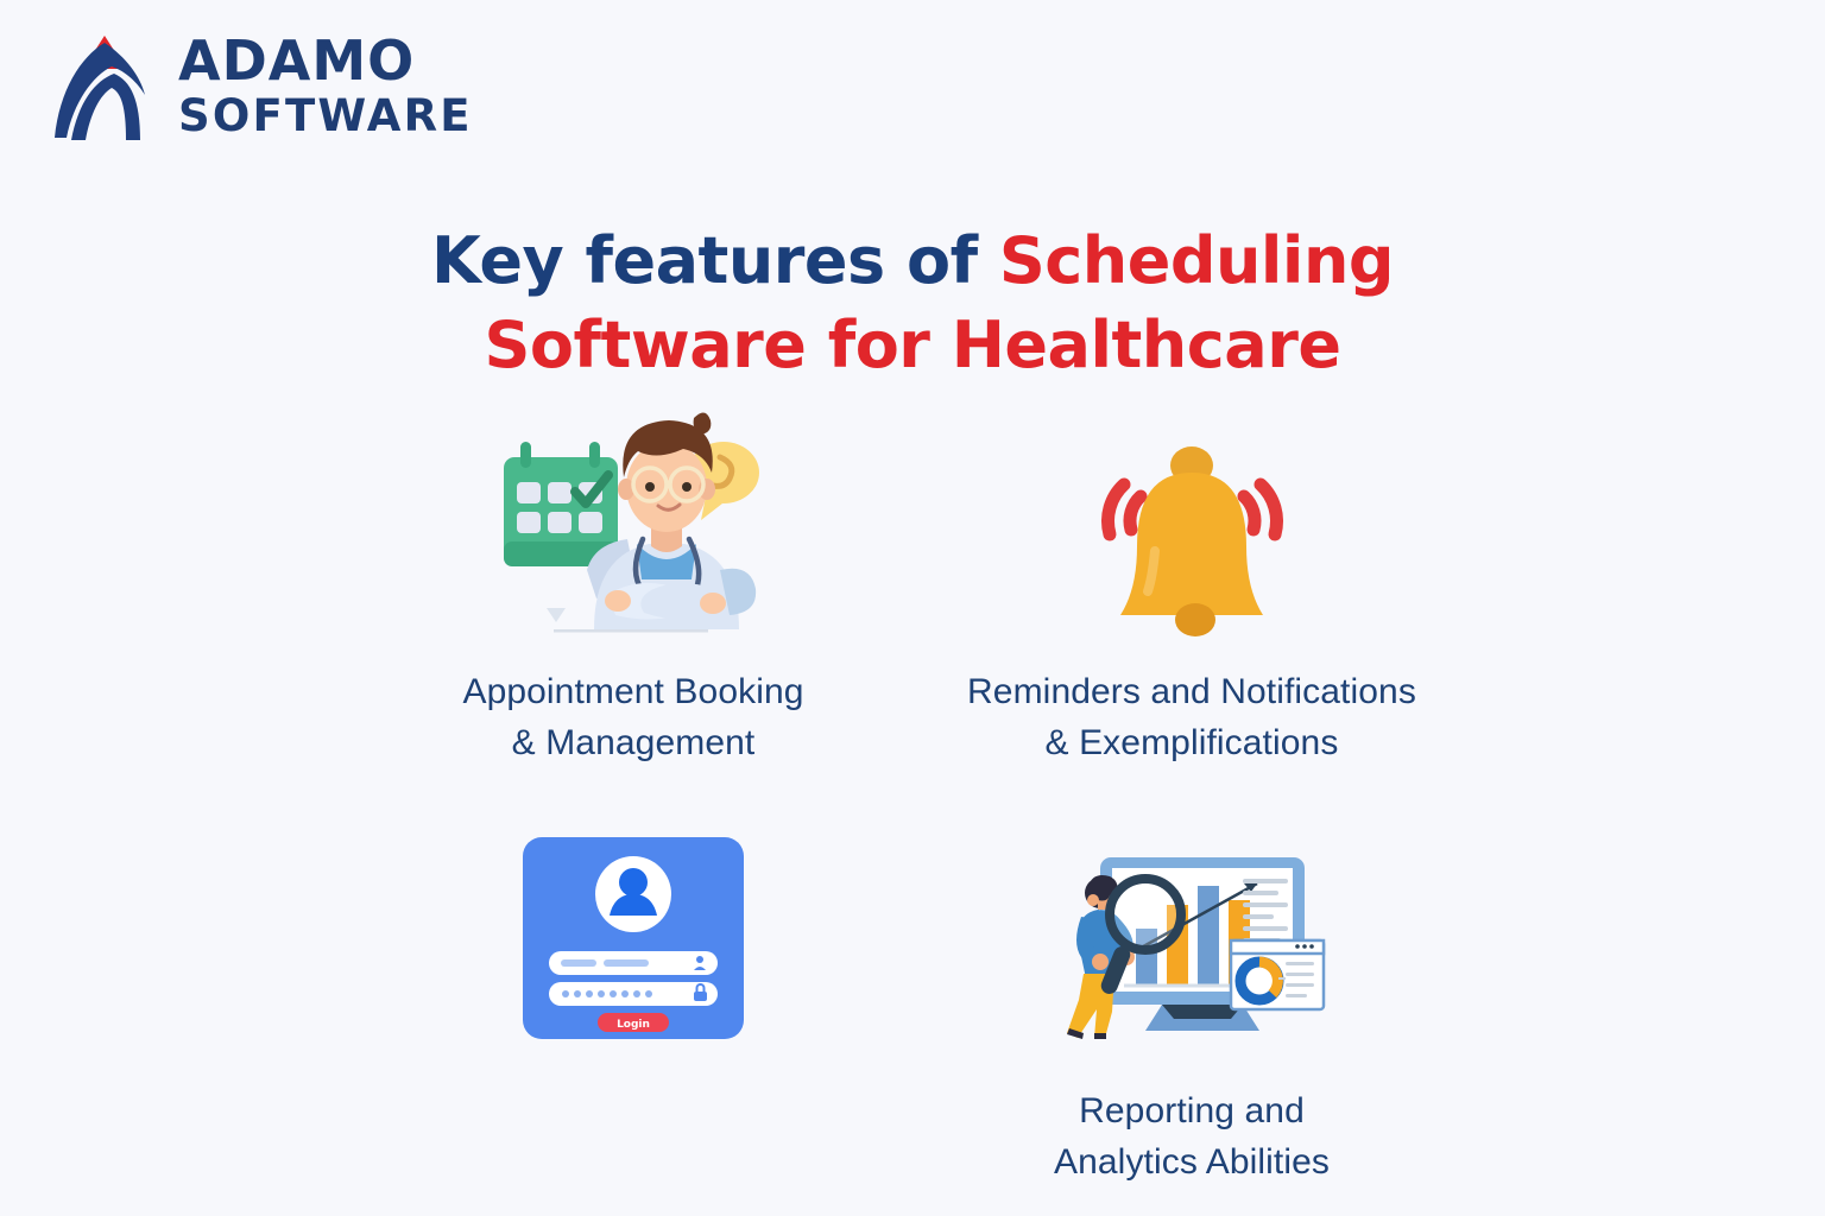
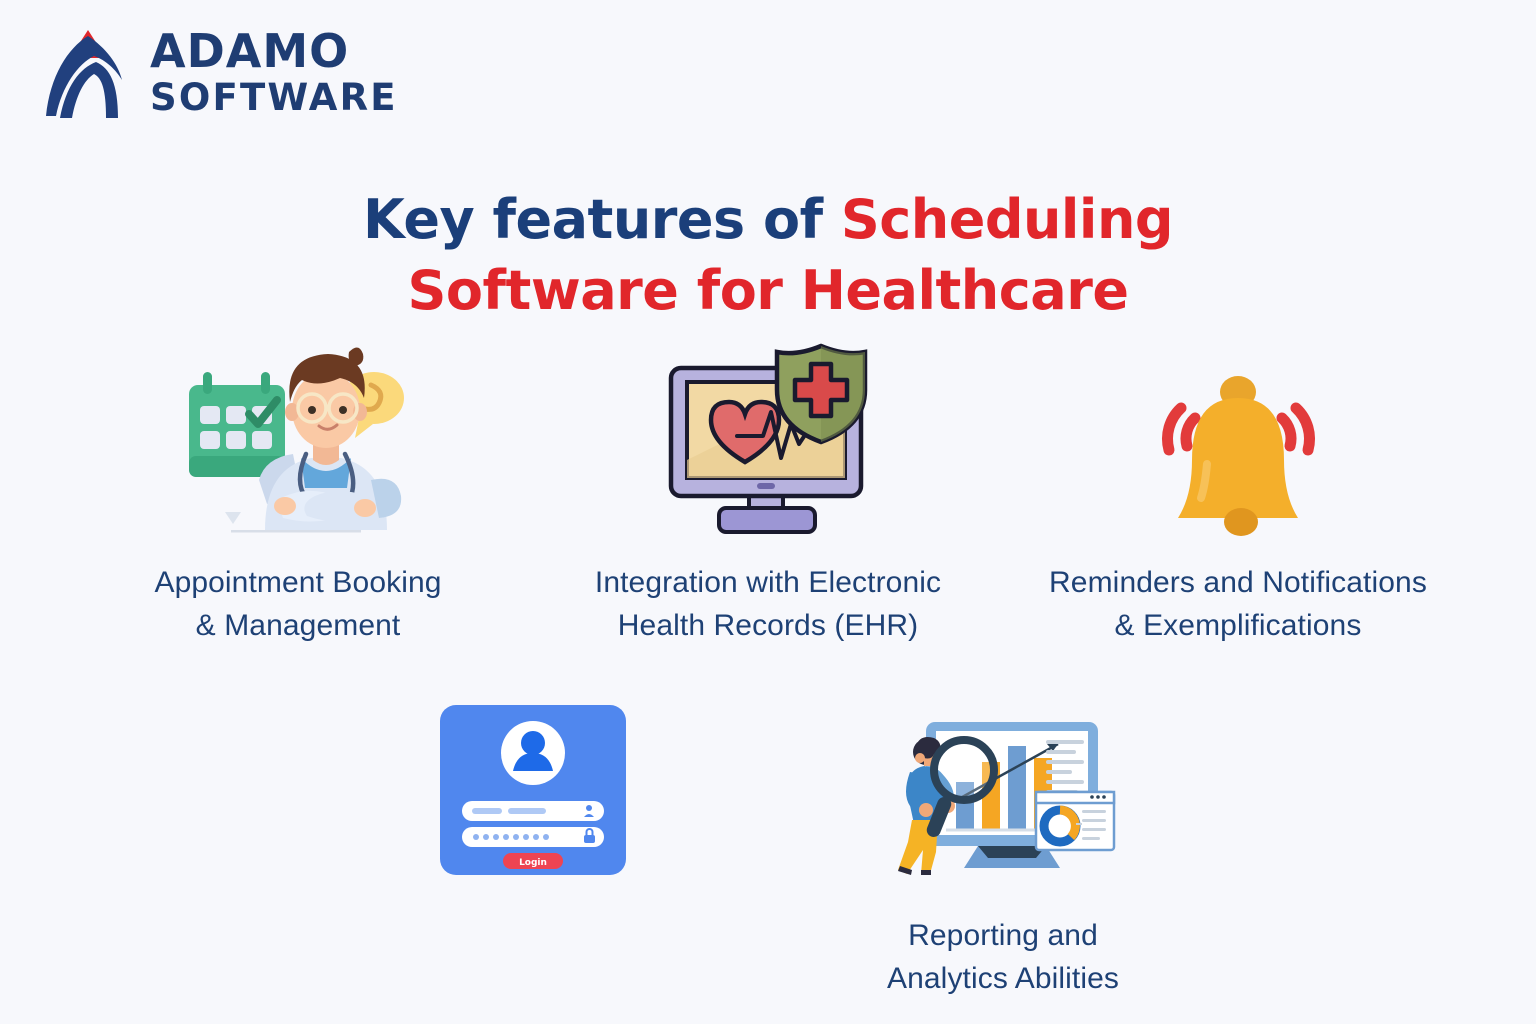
  ADAMO
  SOFTWARE
  Key features of Scheduling
  Software for Healthcare
  Appointment Booking
  & Management
+ Integration with Electronic
+ Health Records (EHR)
  Reminders and Notifications
  & Exemplifications
  Login
  Reporting and
  Analytics Abilities
